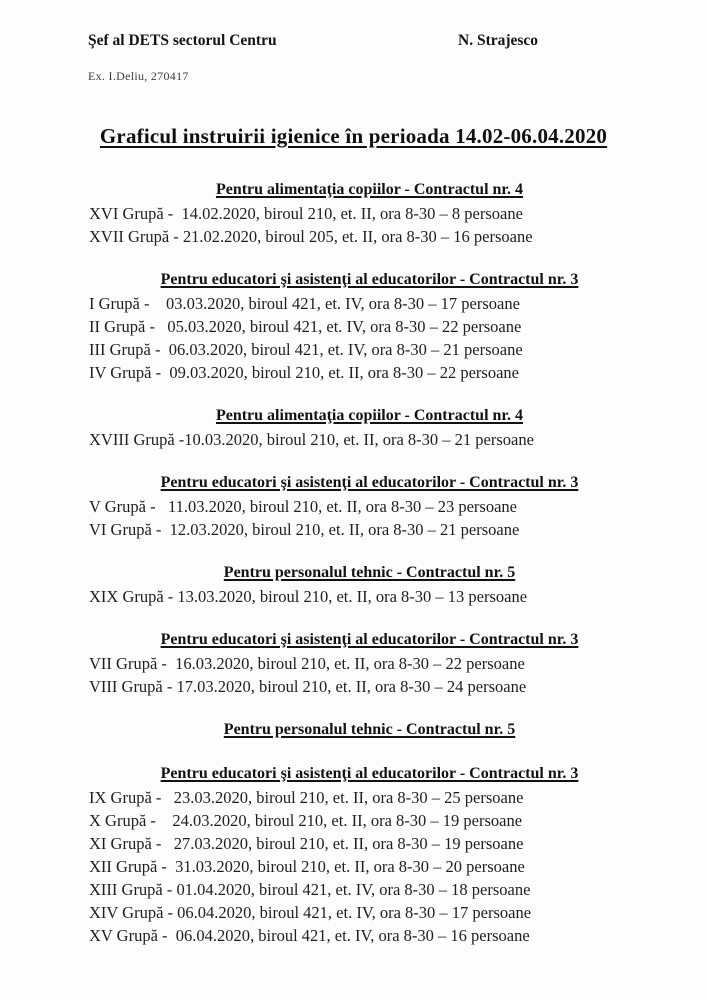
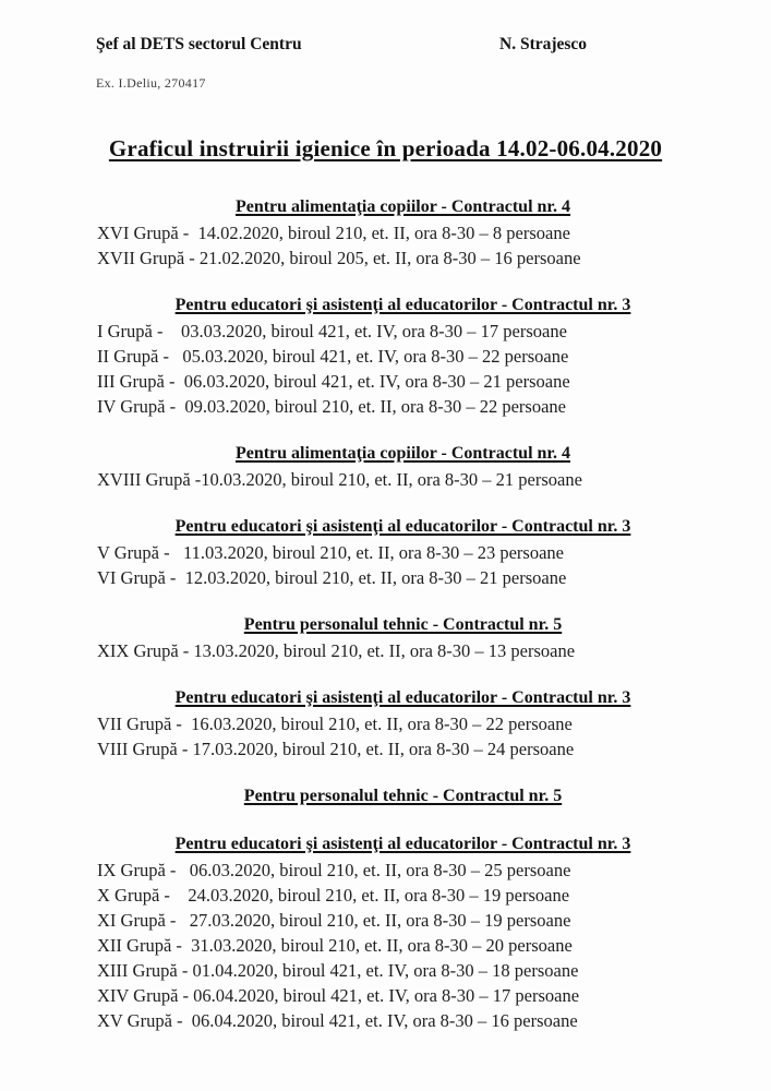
  Şef al DETS sectorul Centru
  N. Strajesco
  Ex. I.Deliu, 270417
  Graficul instruirii igienice în perioada 14.02-06.04.2020
  Pentru alimentaţia copiilor - Contractul nr. 4
  XVI Grupă - 14.02.2020, biroul 210, et. II, ora 8-30 – 8 persoane
  XVII Grupă - 21.02.2020, biroul 205, et. II, ora 8-30 – 16 persoane
  Pentru educatori şi asistenţi al educatorilor - Contractul nr. 3
  I Grupă - 03.03.2020, biroul 421, et. IV, ora 8-30 – 17 persoane
  II Grupă - 05.03.2020, biroul 421, et. IV, ora 8-30 – 22 persoane
  III Grupă - 06.03.2020, biroul 421, et. IV, ora 8-30 – 21 persoane
  IV Grupă - 09.03.2020, biroul 210, et. II, ora 8-30 – 22 persoane
  Pentru alimentaţia copiilor - Contractul nr. 4
  XVIII Grupă -10.03.2020, biroul 210, et. II, ora 8-30 – 21 persoane
  Pentru educatori şi asistenţi al educatorilor - Contractul nr. 3
  V Grupă - 11.03.2020, biroul 210, et. II, ora 8-30 – 23 persoane
  VI Grupă - 12.03.2020, biroul 210, et. II, ora 8-30 – 21 persoane
  Pentru personalul tehnic - Contractul nr. 5
  XIX Grupă - 13.03.2020, biroul 210, et. II, ora 8-30 – 13 persoane
  Pentru educatori şi asistenţi al educatorilor - Contractul nr. 3
  VII Grupă - 16.03.2020, biroul 210, et. II, ora 8-30 – 22 persoane
  VIII Grupă - 17.03.2020, biroul 210, et. II, ora 8-30 – 24 persoane
  Pentru personalul tehnic - Contractul nr. 5
  Pentru educatori şi asistenţi al educatorilor - Contractul nr. 3
- IX Grupă - 23.03.2020, biroul 210, et. II, ora 8-30 – 25 persoane
+ IX Grupă - 06.03.2020, biroul 210, et. II, ora 8-30 – 25 persoane
  X Grupă - 24.03.2020, biroul 210, et. II, ora 8-30 – 19 persoane
  XI Grupă - 27.03.2020, biroul 210, et. II, ora 8-30 – 19 persoane
  XII Grupă - 31.03.2020, biroul 210, et. II, ora 8-30 – 20 persoane
  XIII Grupă - 01.04.2020, biroul 421, et. IV, ora 8-30 – 18 persoane
  XIV Grupă - 06.04.2020, biroul 421, et. IV, ora 8-30 – 17 persoane
  XV Grupă - 06.04.2020, biroul 421, et. IV, ora 8-30 – 16 persoane
